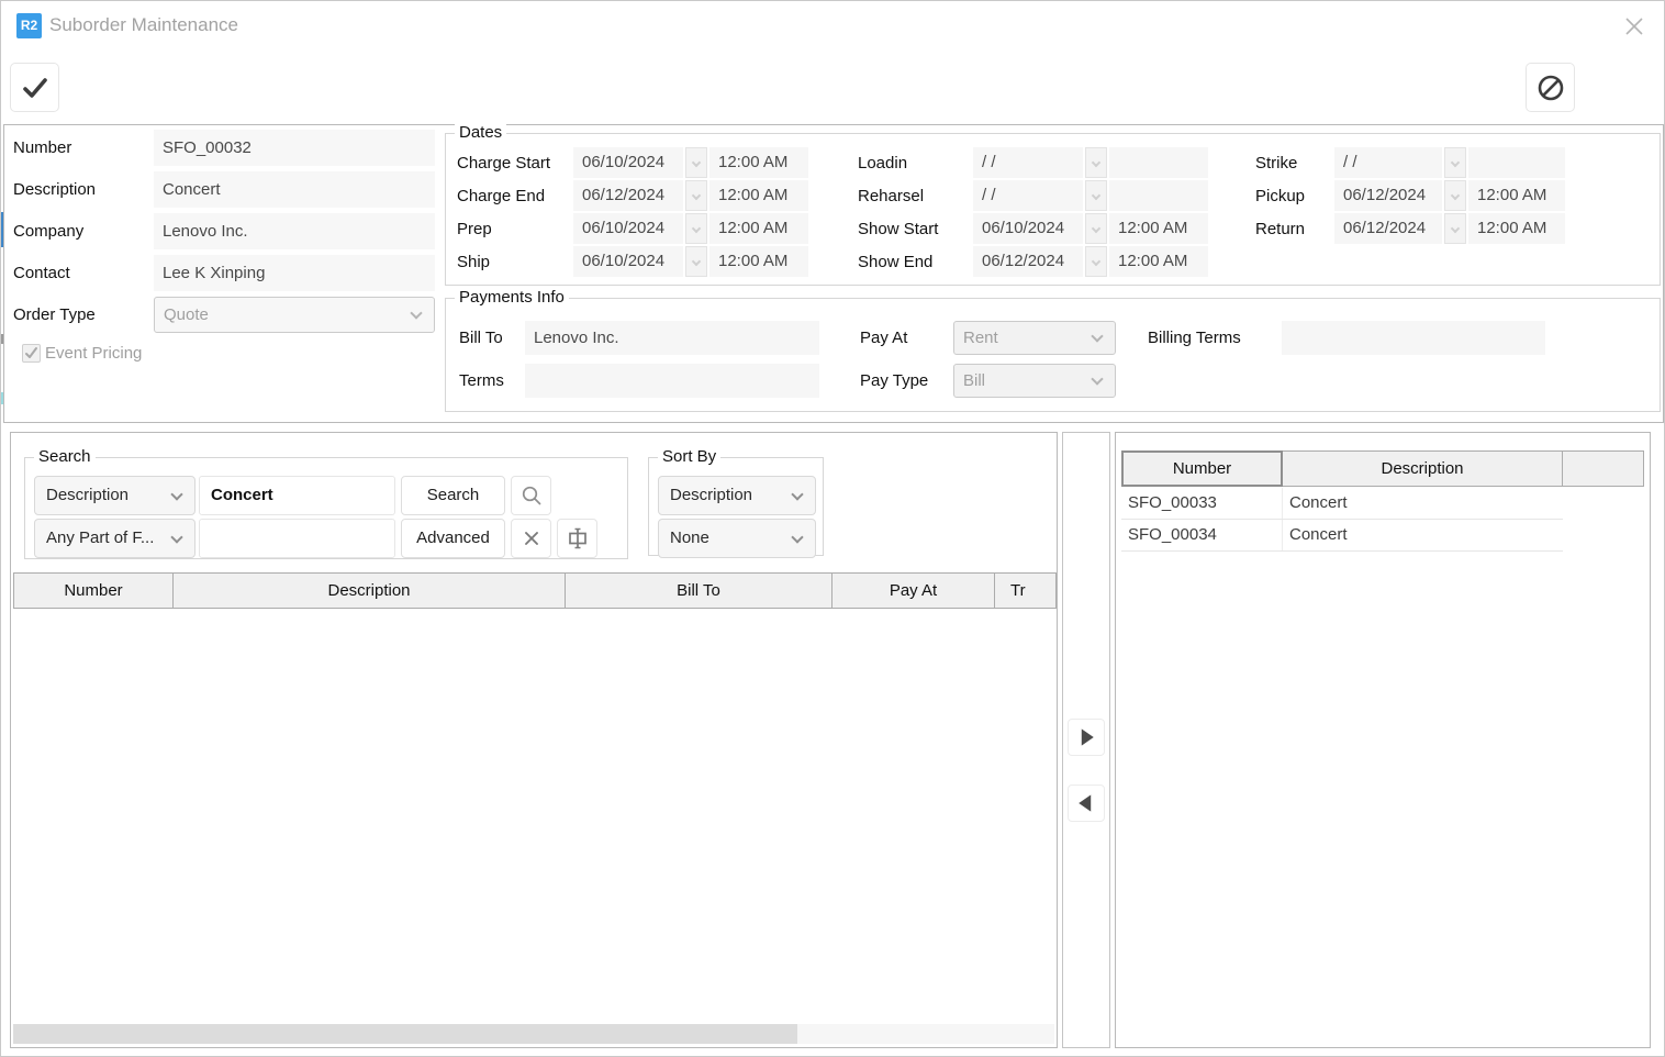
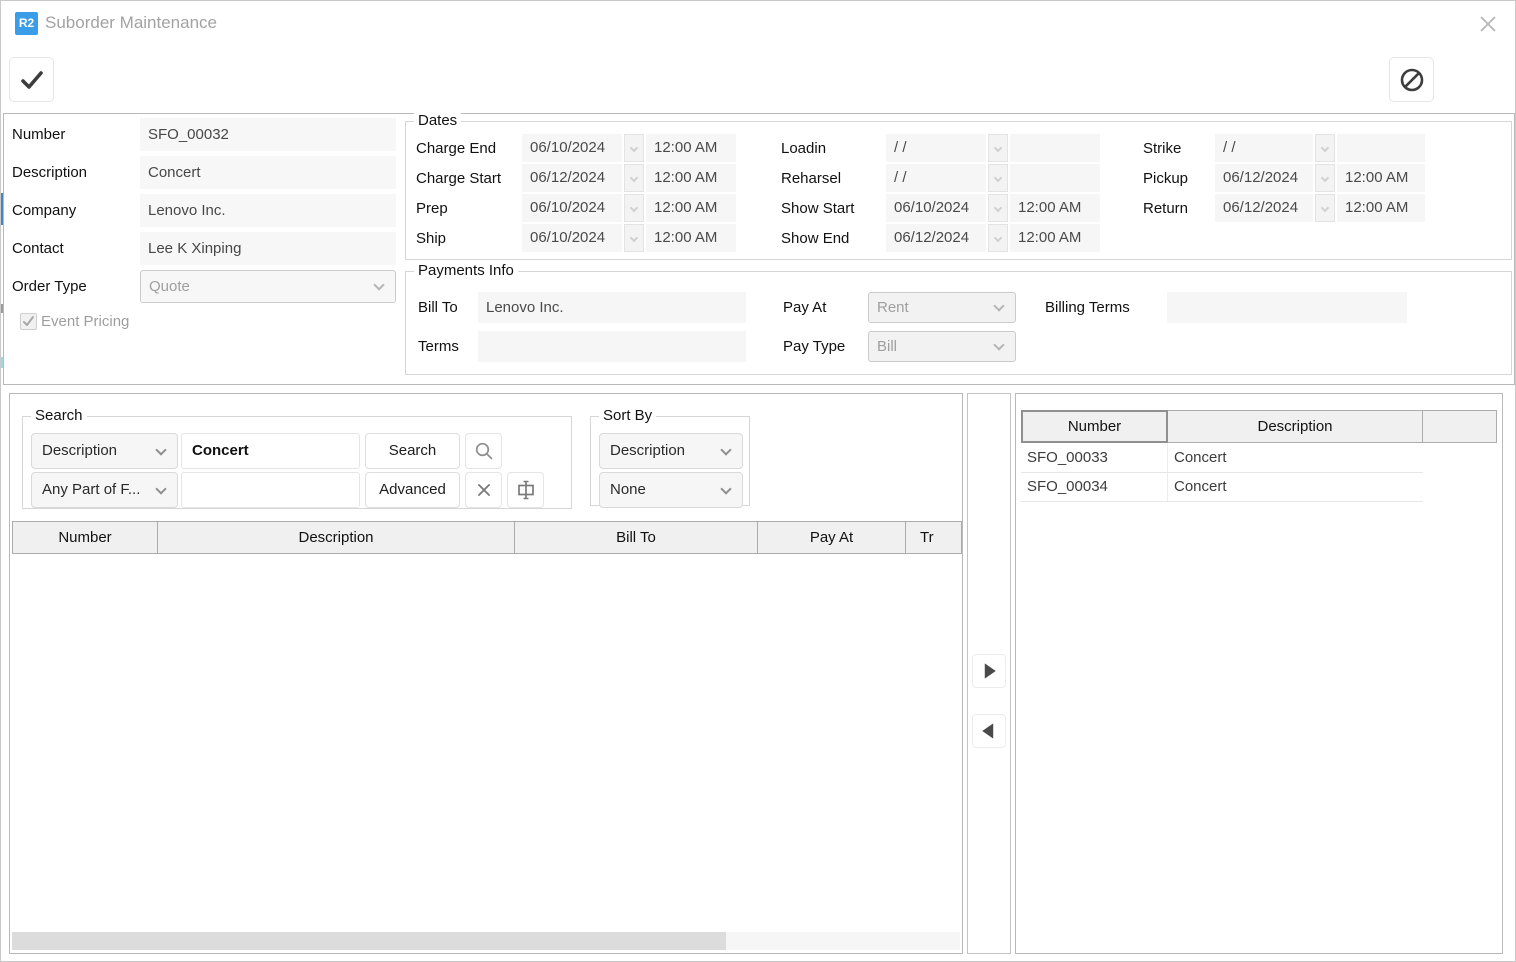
  R2
  Suborder Maintenance
  Number
  SFO_00032
  Description
  Concert
  Company
  Lenovo Inc.
  Contact
  Lee K Xinping
  Order Type
  Quote
  Event Pricing
  Dates
- Charge Start
+ Charge End
  06/10/2024
  12:00 AM
- Charge End
+ Charge Start
  06/12/2024
  12:00 AM
  Prep
  06/10/2024
  12:00 AM
  Ship
  06/10/2024
  12:00 AM
  Loadin
  / /
  Reharsel
  / /
  Show Start
  06/10/2024
  12:00 AM
  Show End
  06/12/2024
  12:00 AM
  Strike
  / /
  Pickup
  06/12/2024
  12:00 AM
  Return
  06/12/2024
  12:00 AM
  Payments Info
  Bill To
  Lenovo Inc.
  Terms
  Pay At
  Rent
  Pay Type
  Bill
  Billing Terms
  Search
  Description
  Concert
  Search
  Any Part of F...
  Advanced
  Sort By
  Description
  None
  Number
  Description
  Bill To
  Pay At
  Tr
  Number
  Description
  SFO_00033
  Concert
  SFO_00034
  Concert
